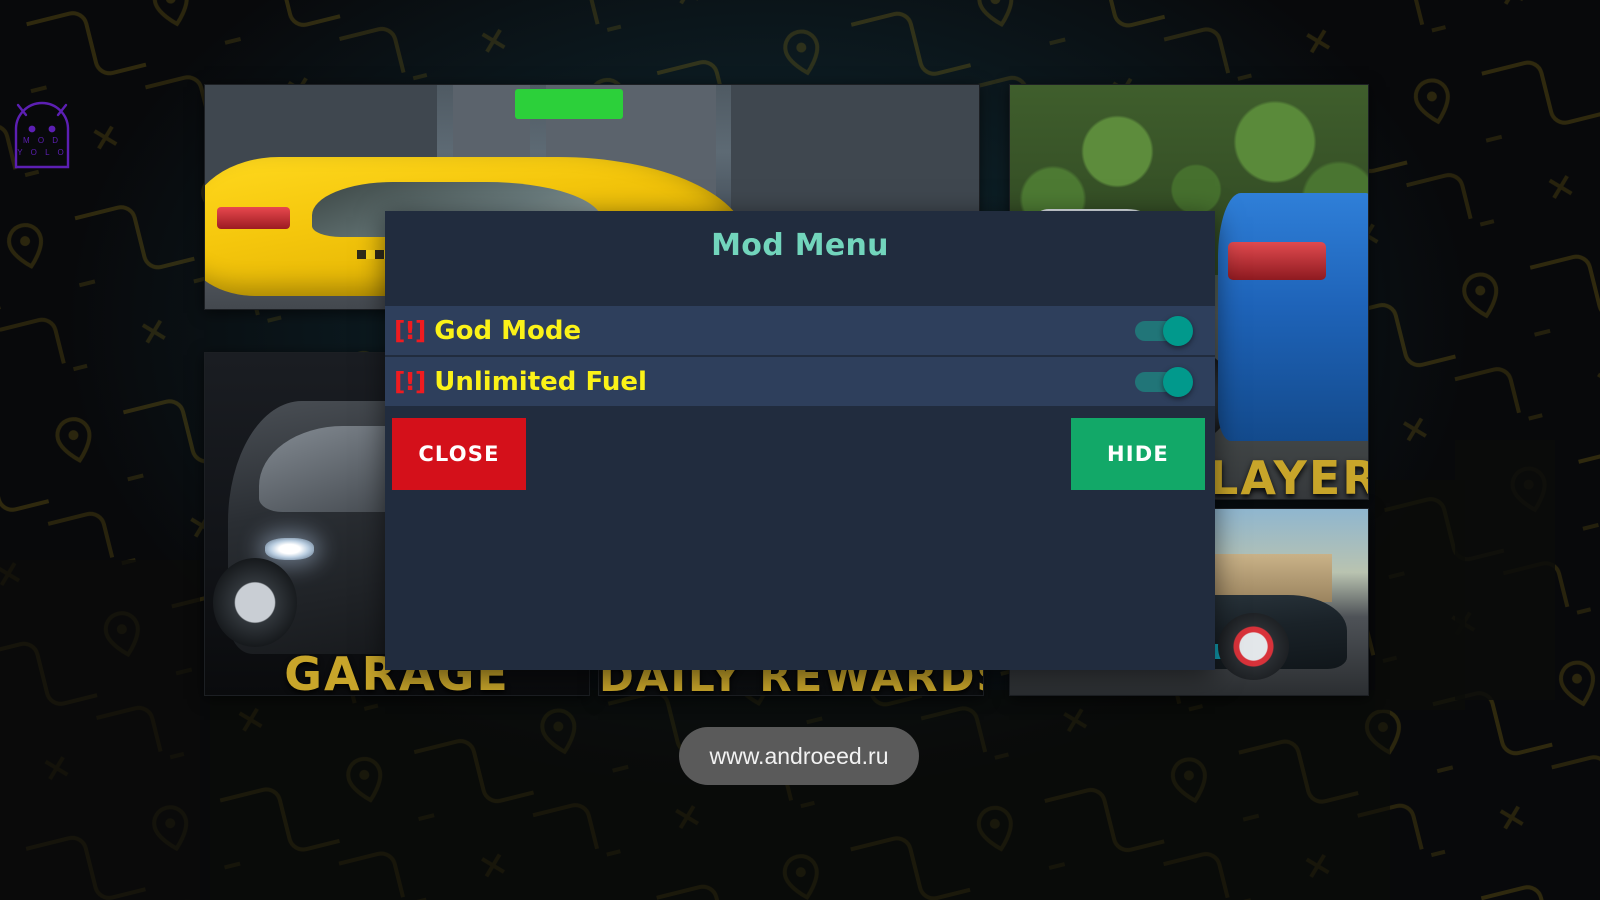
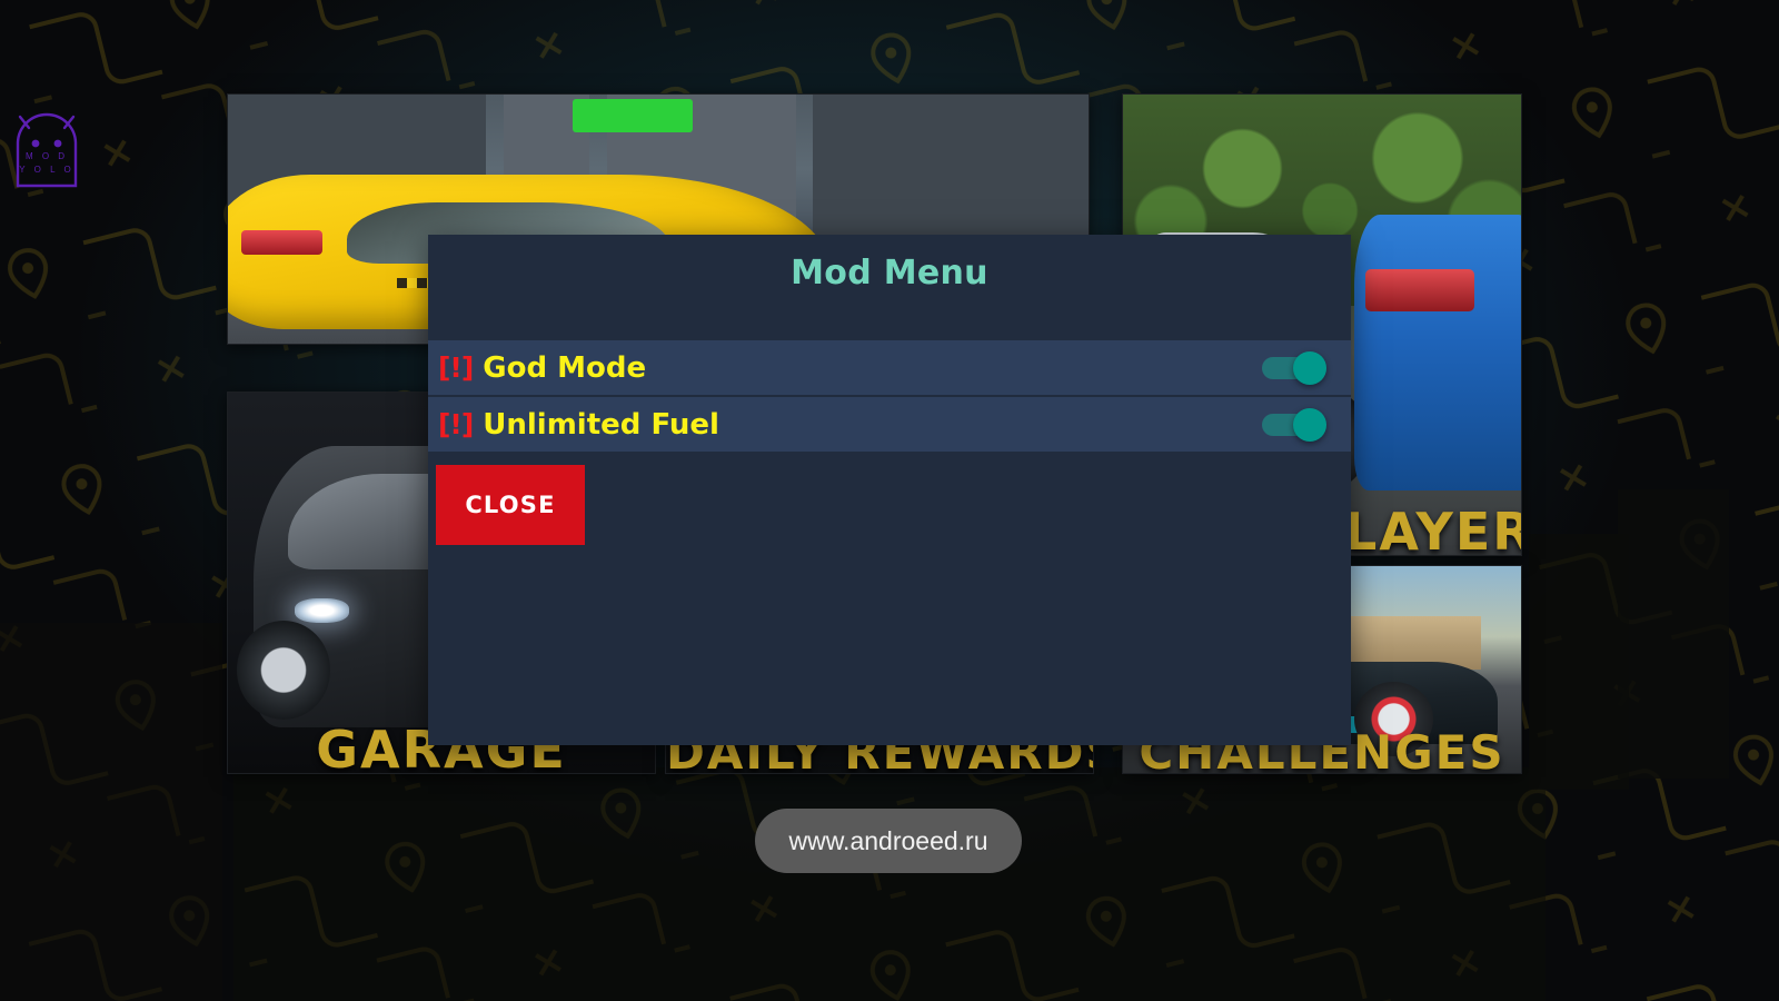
  GARAGE
  DAILY REWARD
+ CHALLENGES
  M O D
  Y O L O
  Mod Menu
  [!]
  God Mode
  [!]
  Unlimited Fuel
  CLOSE
- HIDE
  www.androeed.ru
